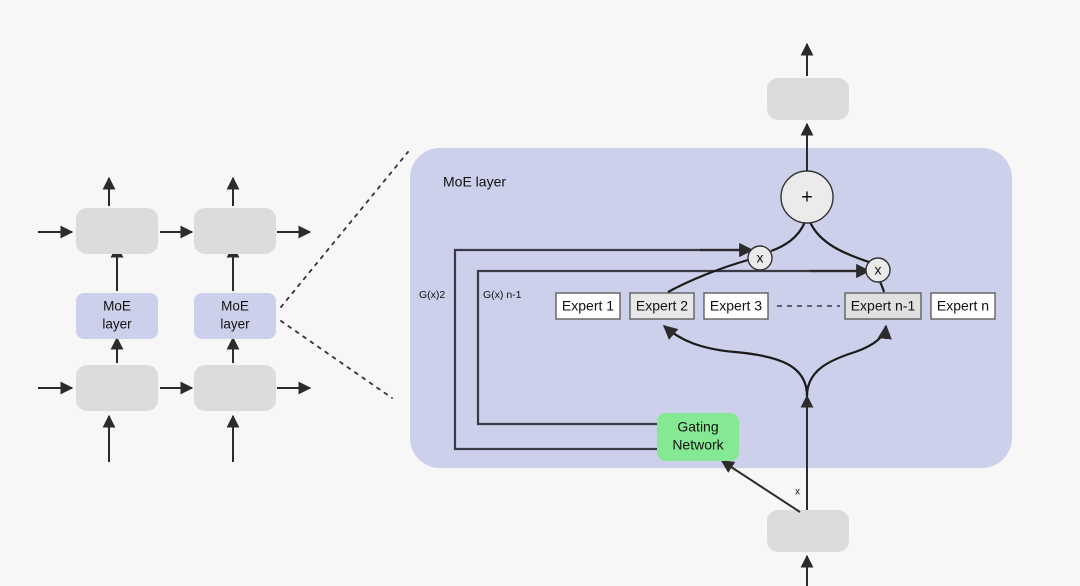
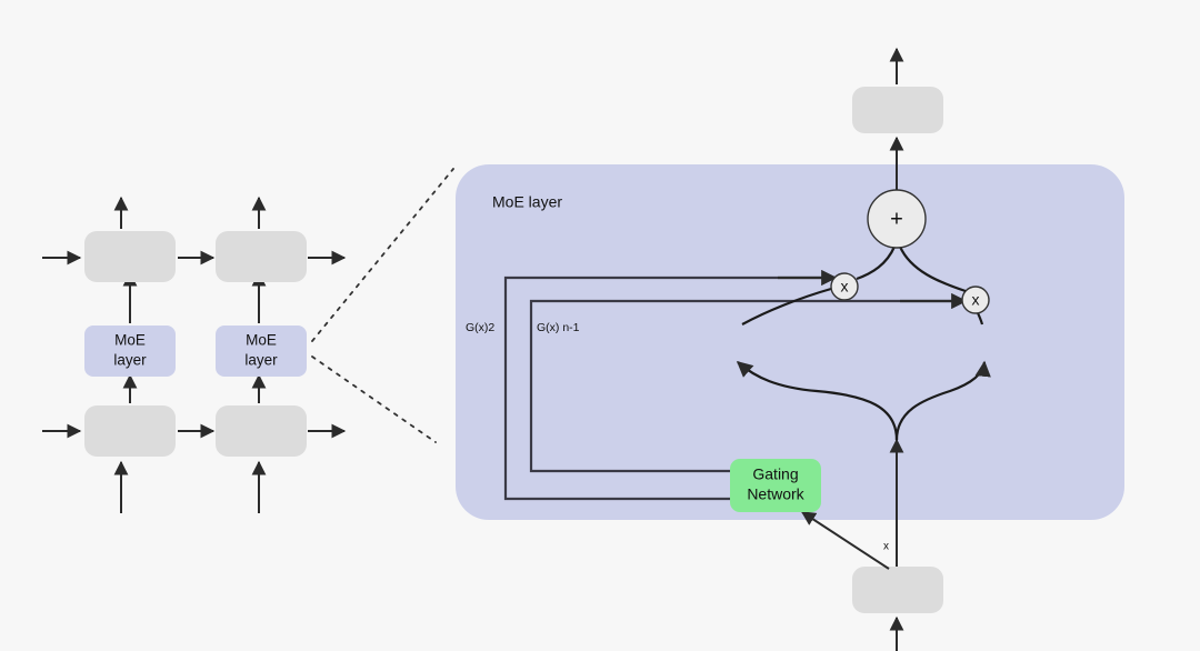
  MoE
  layer
  MoE
  layer
  MoE layer
  x
  G(x)2
  G(x) n-1
- Expert 1
- Expert 2
- Expert 3
- Expert n-1
- Expert n
  x
  x
  +
  Gating
  Network
